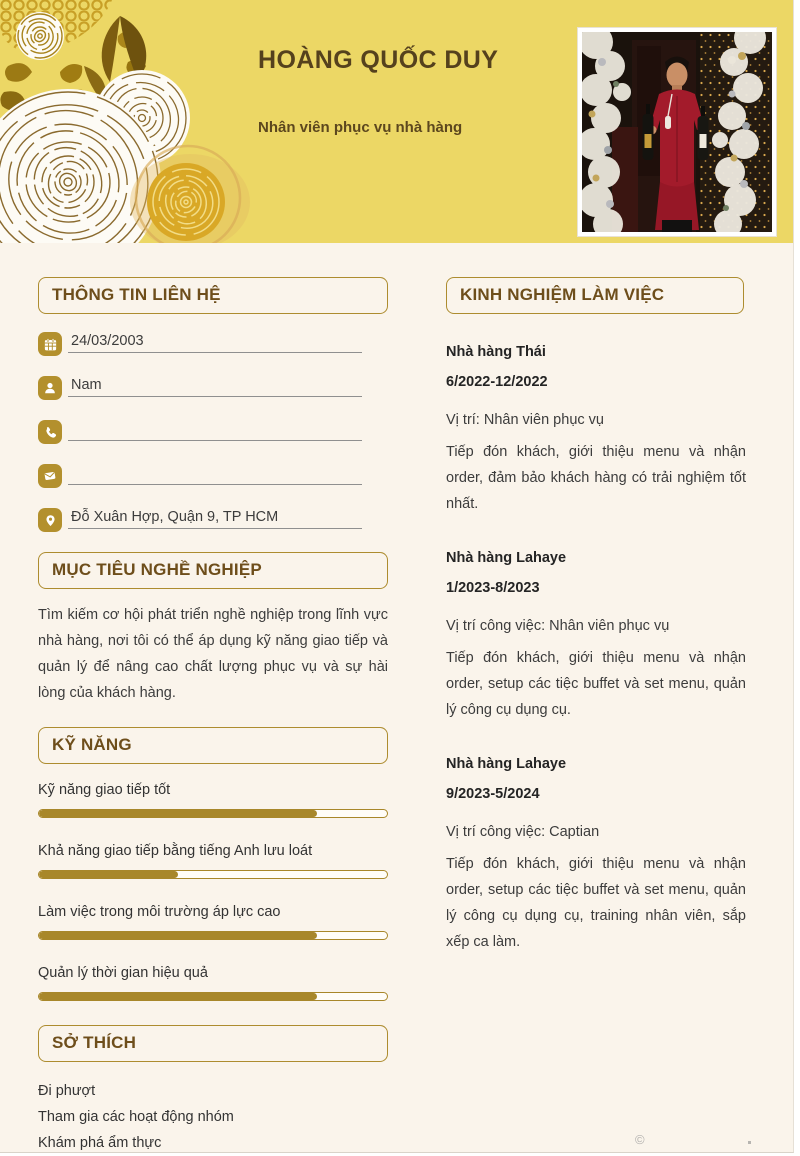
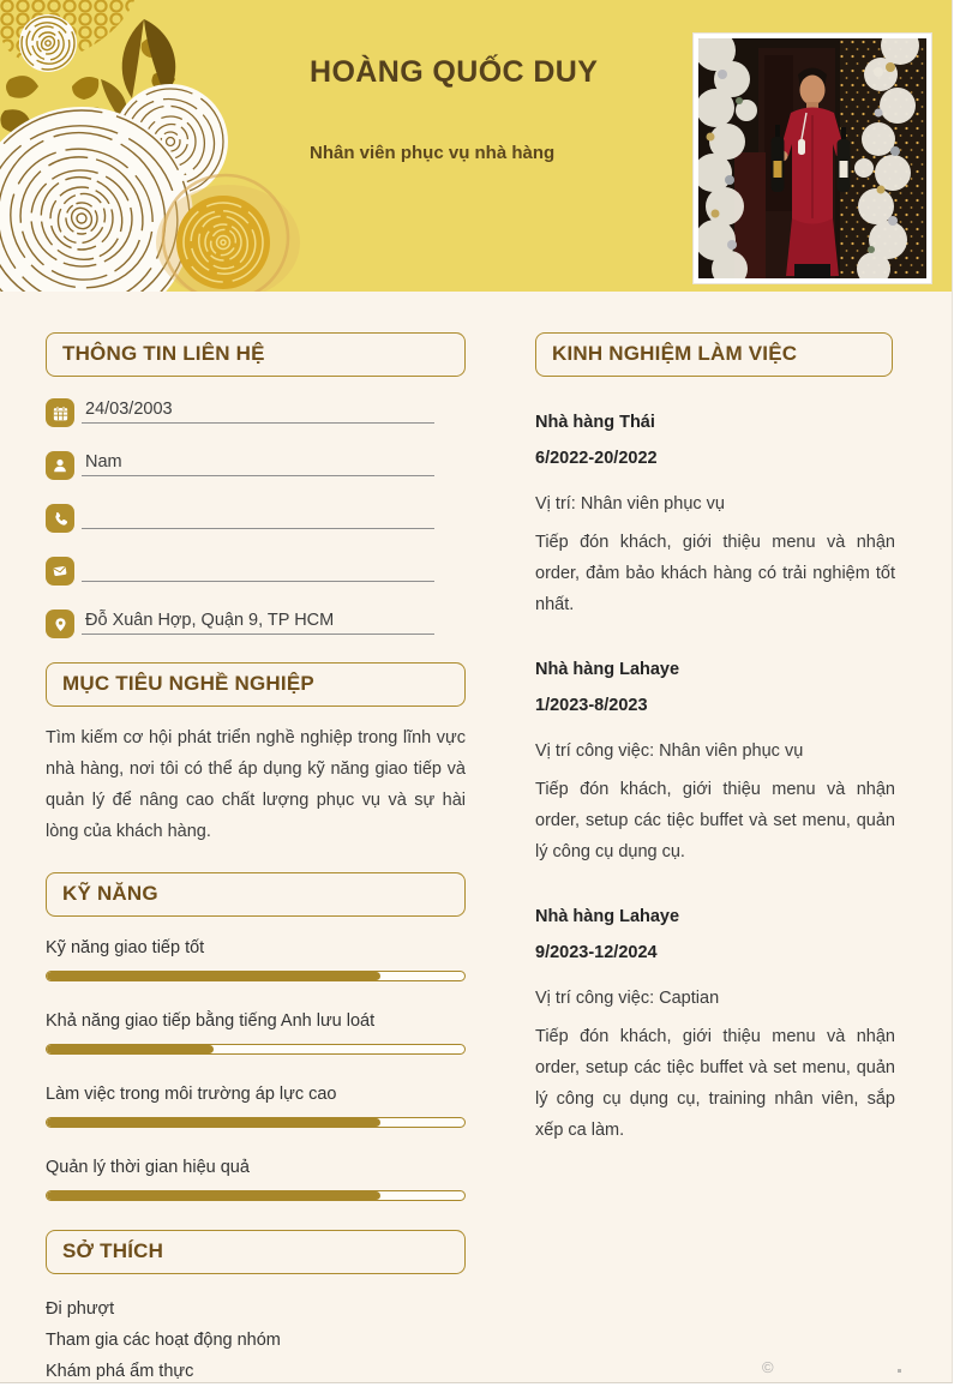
  HOÀNG QUỐC DUY
  Nhân viên phục vụ nhà hàng
  THÔNG TIN LIÊN HỆ
  24/03/2003
  Nam
  Đỗ Xuân Hợp, Quận 9, TP HCM
  MỤC TIÊU NGHỀ NGHIỆP
  Tìm kiếm cơ hội phát triển nghề nghiệp trong lĩnh vực nhà hàng, nơi tôi có thể áp dụng kỹ năng giao tiếp và quản lý để nâng cao chất lượng phục vụ và sự hài lòng của khách hàng.
  KỸ NĂNG
  Kỹ năng giao tiếp tốt
  Khả năng giao tiếp bằng tiếng Anh lưu loát
  Làm việc trong môi trường áp lực cao
  Quản lý thời gian hiệu quả
  SỞ THÍCH
  Đi phượt
  Tham gia các hoạt động nhóm
  Khám phá ẩm thực
  KINH NGHIỆM LÀM VIỆC
  Nhà hàng Thái
- 6/2022-12/2022
+ 6/2022-20/2022
  Vị trí: Nhân viên phục vụ
  Tiếp đón khách, giới thiệu menu và nhận order, đảm bảo khách hàng có trải nghiệm tốt nhất.
  Nhà hàng Lahaye
  1/2023-8/2023
  Vị trí công việc: Nhân viên phục vụ
  Tiếp đón khách, giới thiệu menu và nhận order, setup các tiệc buffet và set menu, quản lý công cụ dụng cụ.
  Nhà hàng Lahaye
- 9/2023-5/2024
+ 9/2023-12/2024
  Vị trí công việc: Captian
  Tiếp đón khách, giới thiệu menu và nhận order, setup các tiệc buffet và set menu, quản lý công cụ dụng cụ, training nhân viên, sắp xếp ca làm.
  ©
